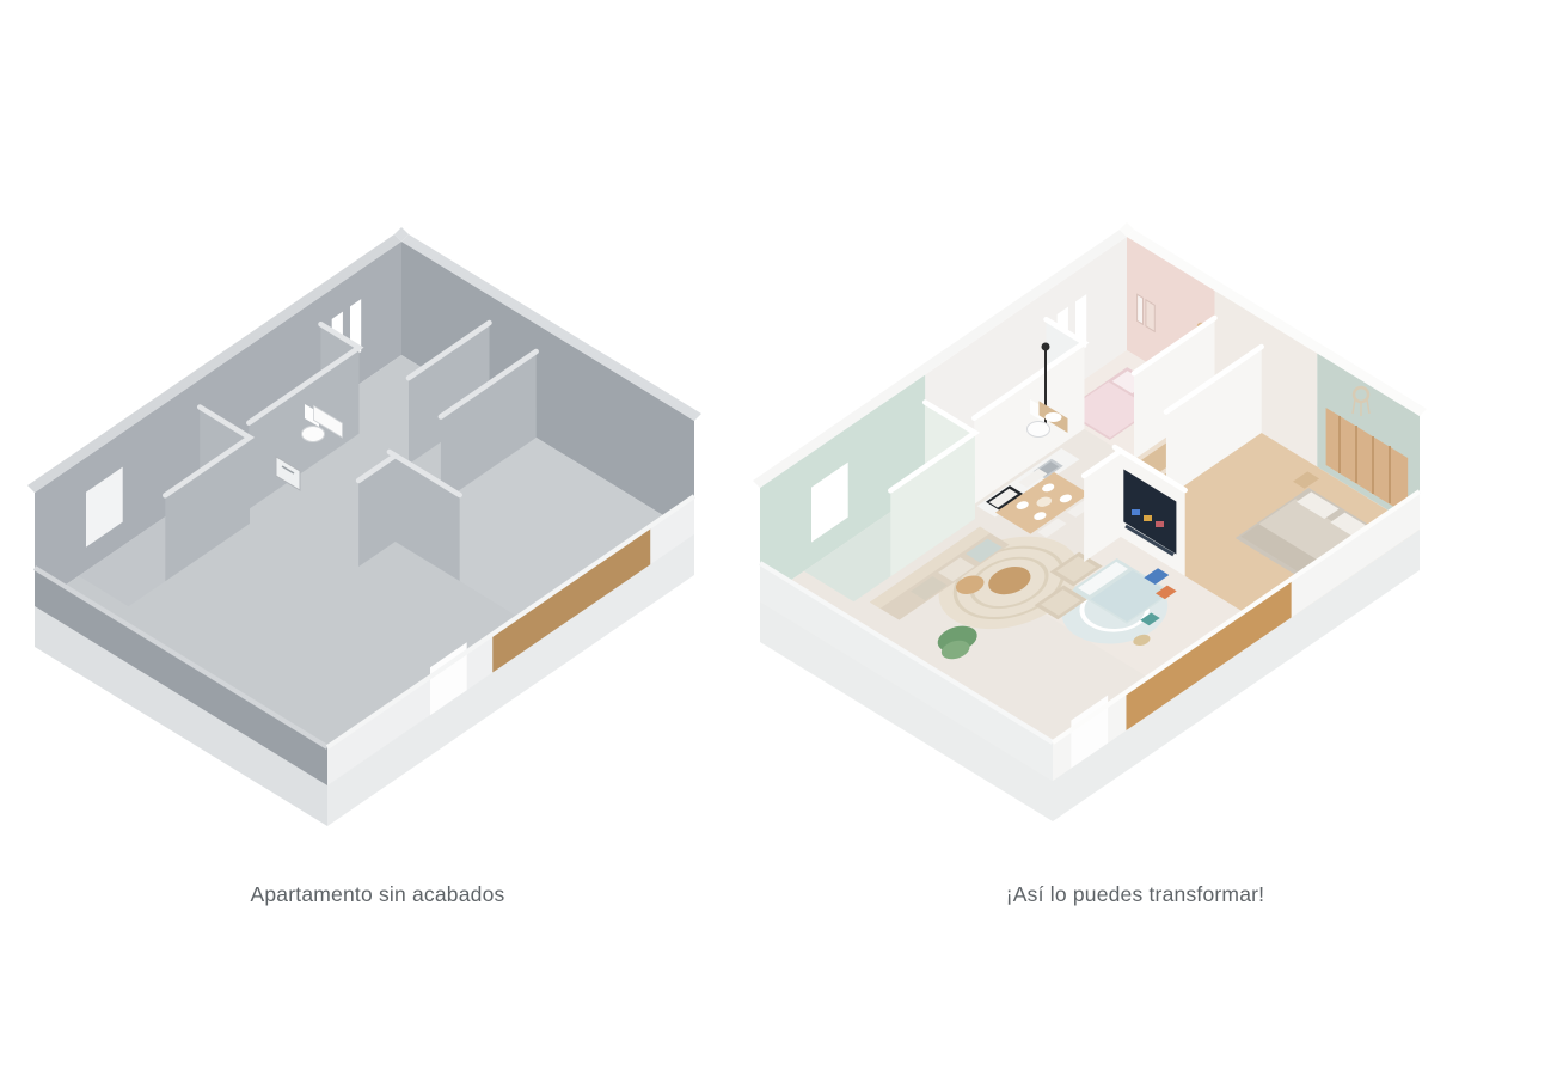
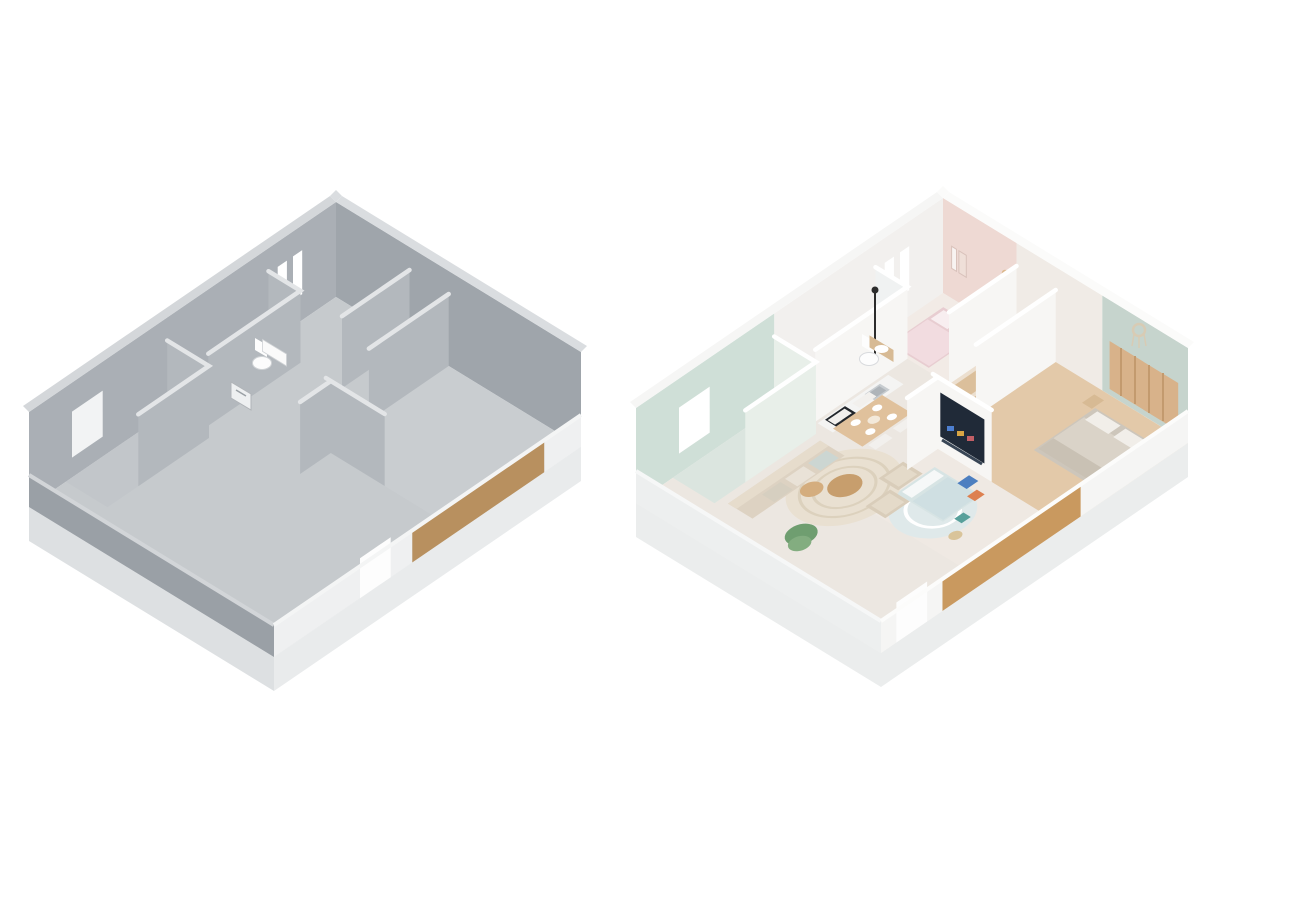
- Apartamento sin acabados
- ¡Así lo puedes transformar!
